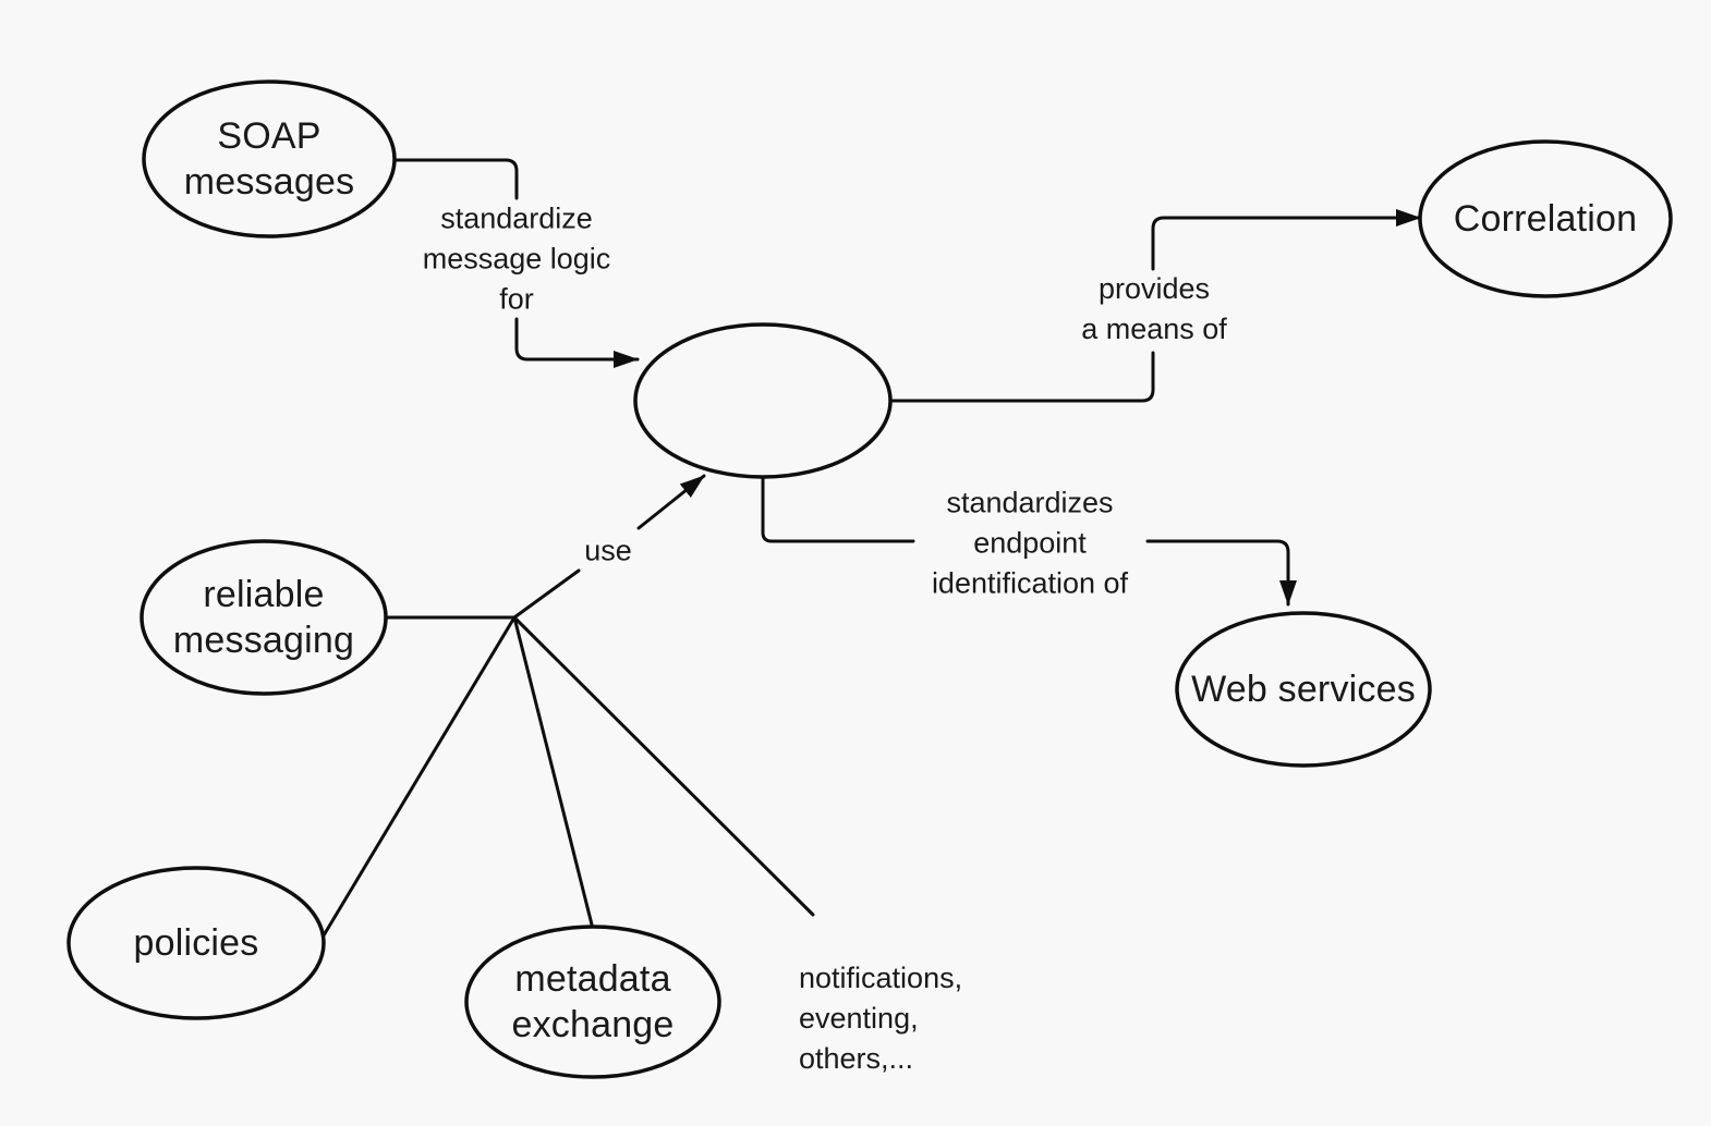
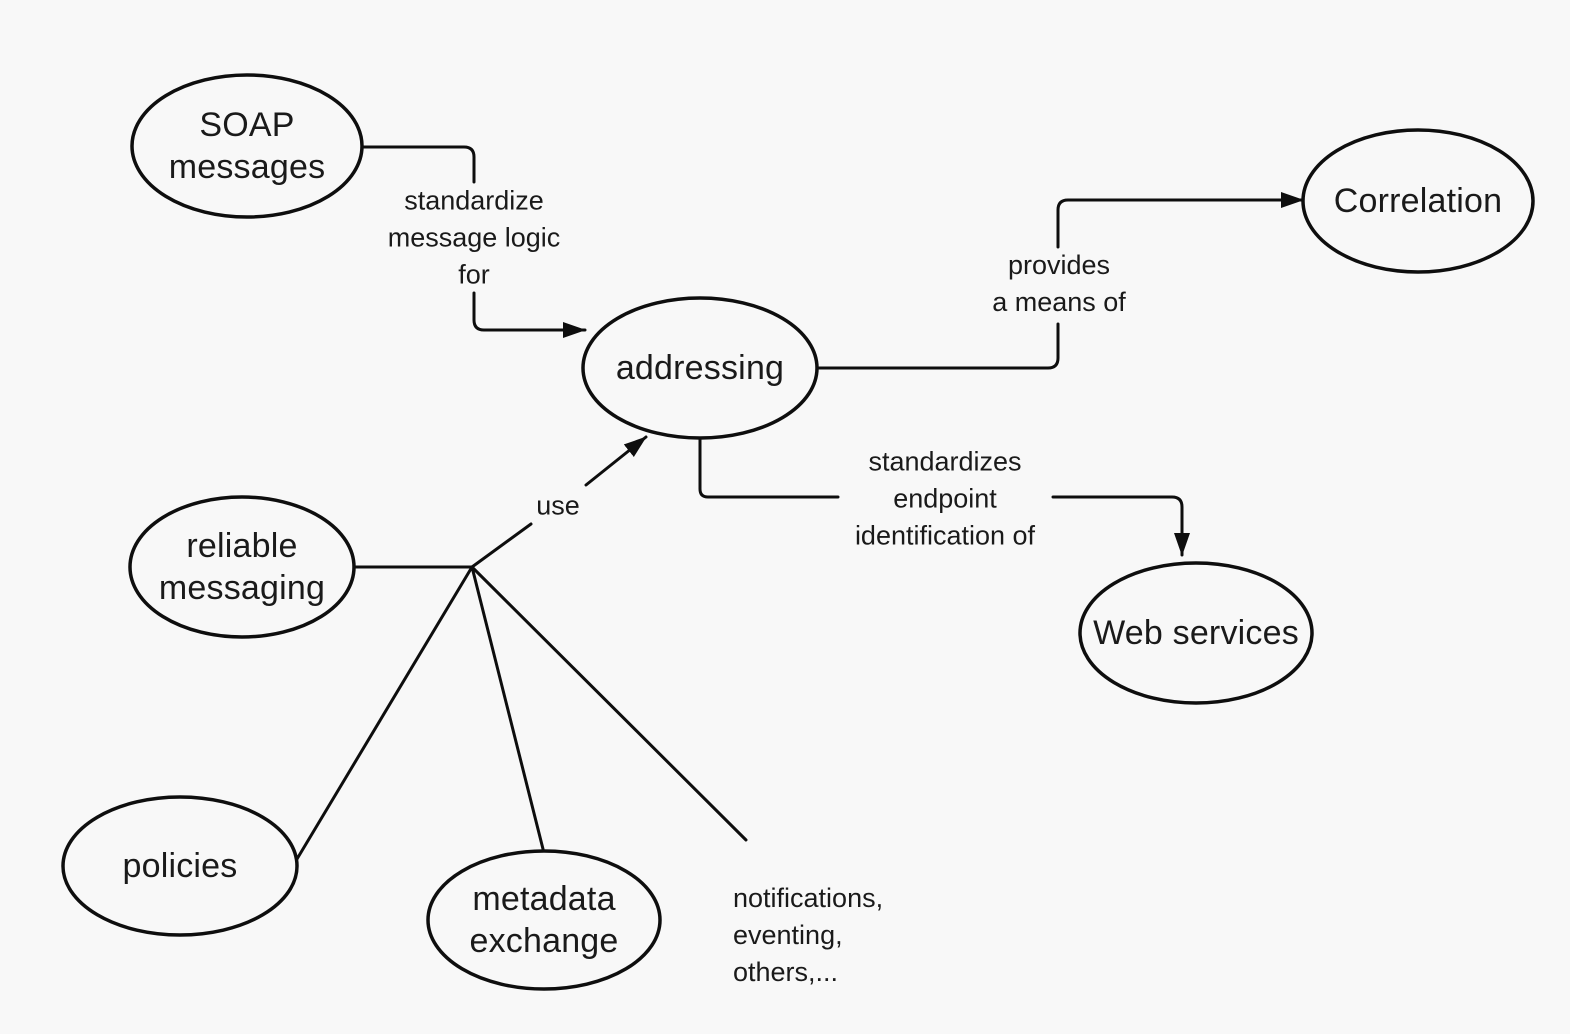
  SOAP
  messages
+ addressing
  Correlation
  Web services
  reliable
  messaging
  policies
  metadata
  exchange
  standardize
  message logic
  for
  provides
  a means of
  standardizes
  endpoint
  identification of
  use
  notifications,
  eventing,
  others,...
